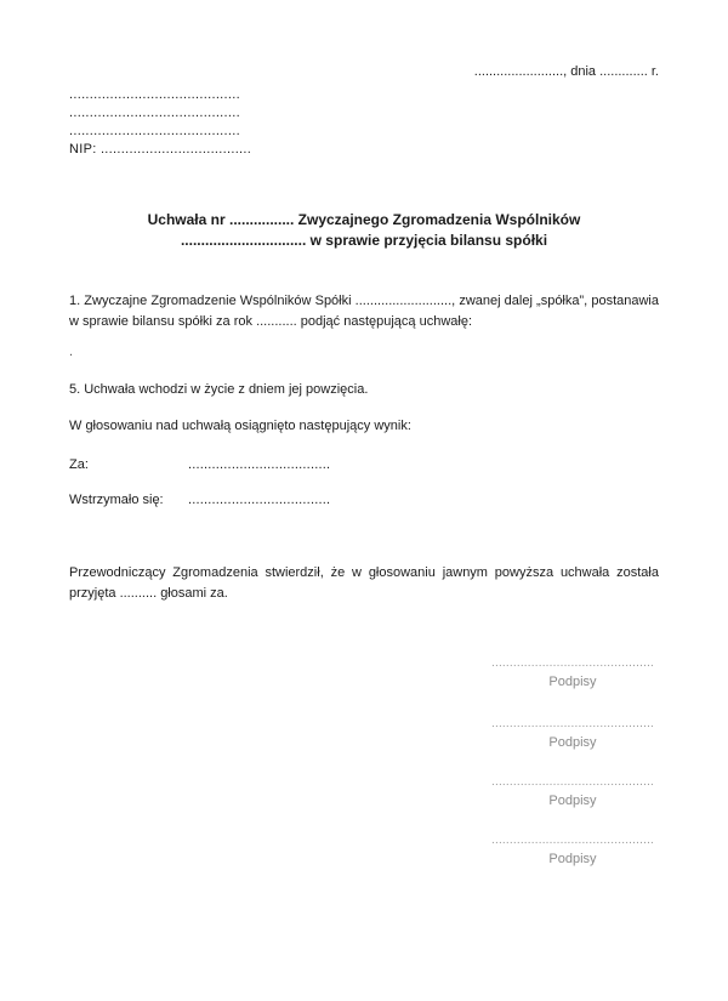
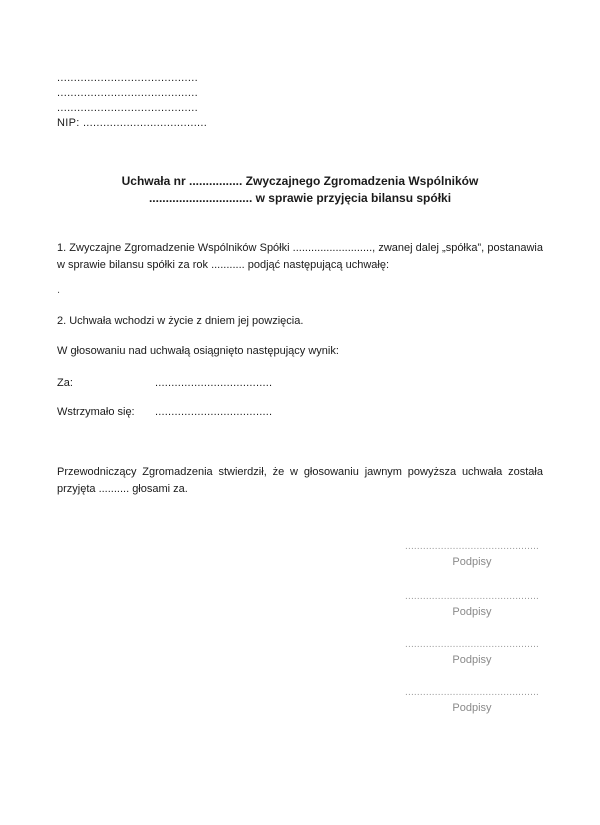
- ........................, dnia ............. r.
  ..........................................
  ..........................................
  ..........................................
  NIP: .....................................
  Uchwała nr ................ Zwyczajnego Zgromadzenia Wspólników
  ............................... w sprawie przyjęcia bilansu spółki
  1. Zwyczajne Zgromadzenie Wspólników Spółki .........................., zwanej dalej „spółka”, postanawia w sprawie bilansu spółki za rok ........... podjąć następującą uchwałę:
  .
- 5. Uchwała wchodzi w życie z dniem jej powzięcia.
+ 2. Uchwała wchodzi w życie z dniem jej powzięcia.
  W głosowaniu nad uchwałą osiągnięto następujący wynik:
  Za: ....................................
  Wstrzymało się: ....................................
  Przewodniczący Zgromadzenia stwierdził, że w głosowaniu jawnym powyższa uchwała została przyjęta .......... głosami za.
  .............................................
  Podpisy
  .............................................
  Podpisy
  .............................................
  Podpisy
  .............................................
  Podpisy
